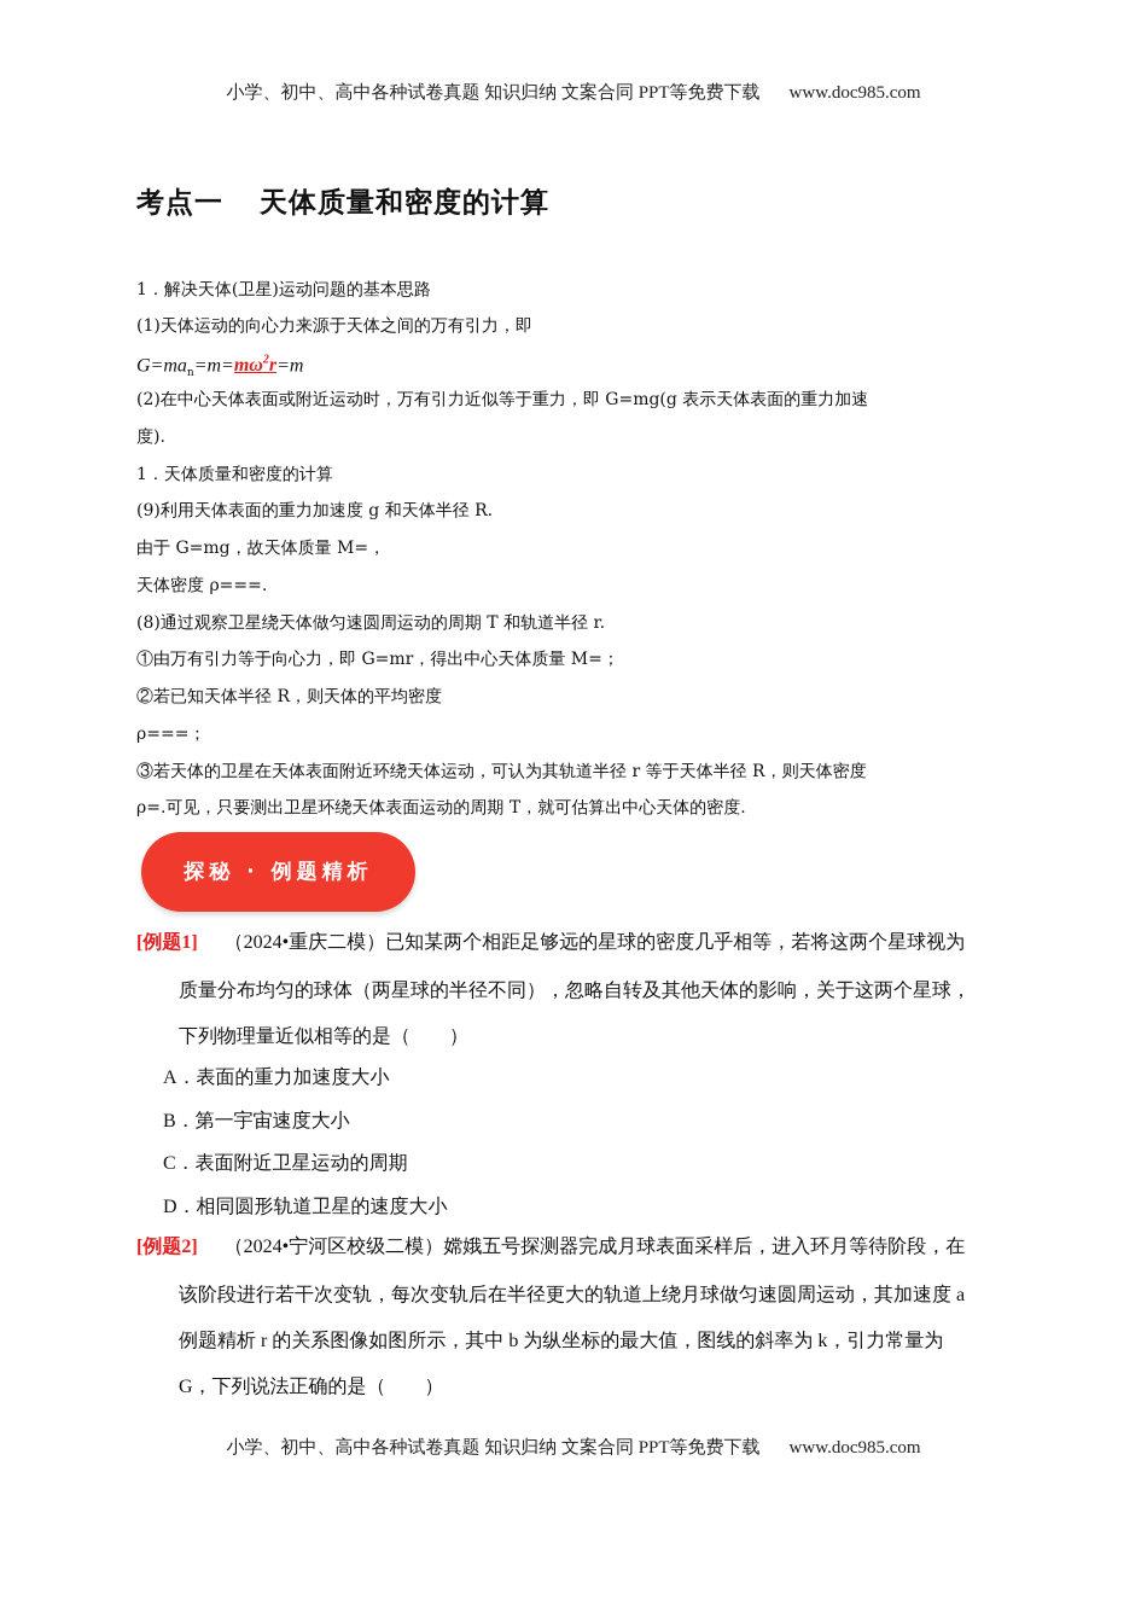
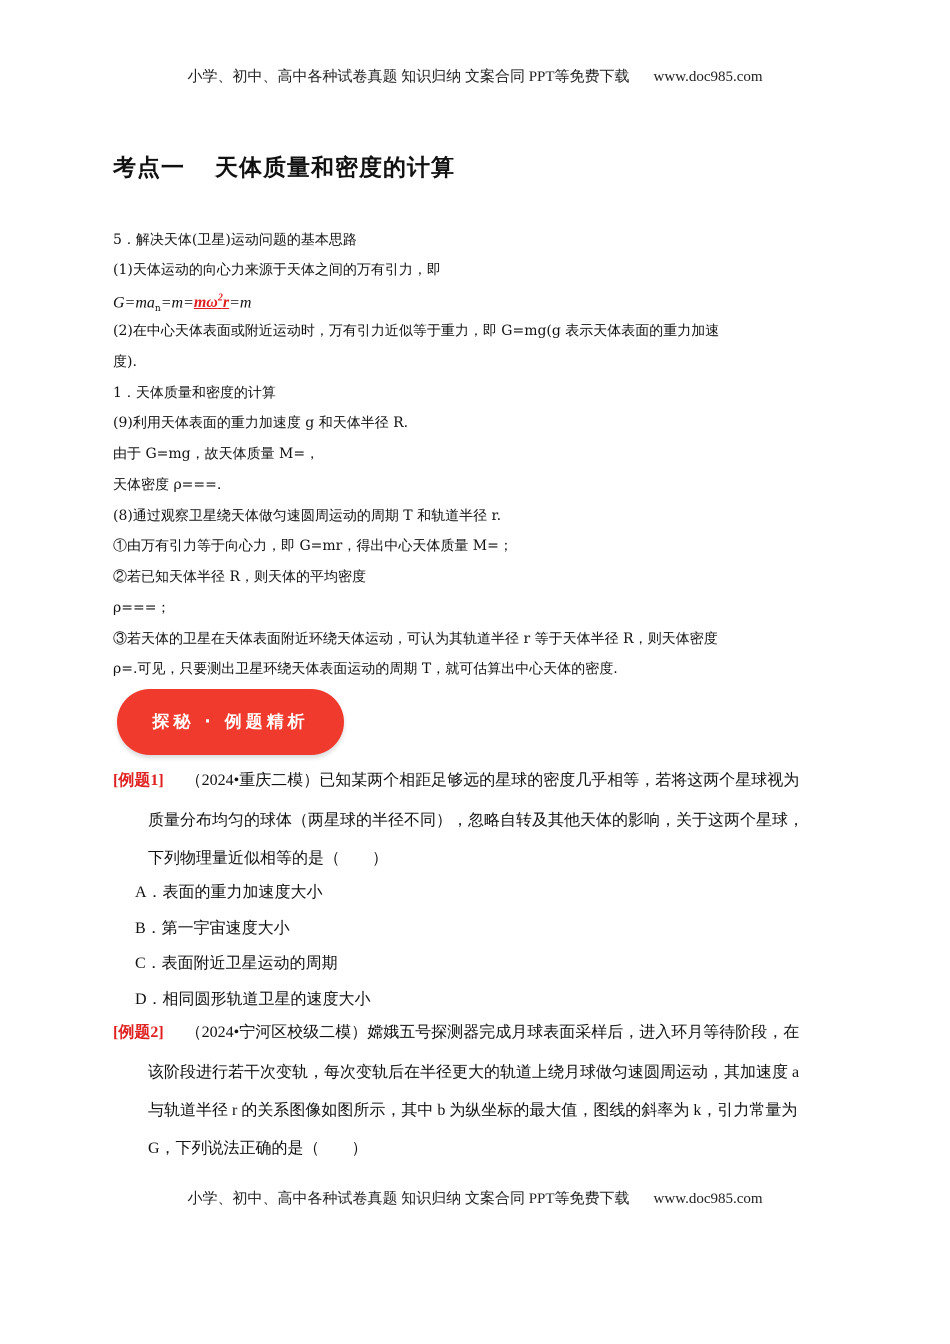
  小学、初中、高中各种试卷真题 知识归纳 文案合同 PPT等免费下载 www.doc985.com
  考点一 天体质量和密度的计算
- 1．解决天体(卫星)运动问题的基本思路
+ 5．解决天体(卫星)运动问题的基本思路
  (1)天体运动的向心力来源于天体之间的万有引力，即
  G=man=m=mω2r=m
  (2)在中心天体表面或附近运动时，万有引力近似等于重力，即 G=mg(g 表示天体表面的重力加速
  度).
  1．天体质量和密度的计算
  (9)利用天体表面的重力加速度 g 和天体半径 R.
  由于 G=mg，故天体质量 M=，
  天体密度 ρ===.
  (8)通过观察卫星绕天体做匀速圆周运动的周期 T 和轨道半径 r.
  ①由万有引力等于向心力，即 G=mr，得出中心天体质量 M=；
  ②若已知天体半径 R，则天体的平均密度
  ρ===；
  ③若天体的卫星在天体表面附近环绕天体运动，可认为其轨道半径 r 等于天体半径 R，则天体密度
  ρ=.可见，只要测出卫星环绕天体表面运动的周期 T，就可估算出中心天体的密度.
  探秘 · 例题精析
  [例题1] （2024•重庆二模）已知某两个相距足够远的星球的密度几乎相等，若将这两个星球视为
  质量分布均匀的球体（两星球的半径不同），忽略自转及其他天体的影响，关于这两个星球，
  下列物理量近似相等的是（ ）
  A．表面的重力加速度大小
  B．第一宇宙速度大小
  C．表面附近卫星运动的周期
  D．相同圆形轨道卫星的速度大小
  [例题2] （2024•宁河区校级二模）嫦娥五号探测器完成月球表面采样后，进入环月等待阶段，在
  该阶段进行若干次变轨，每次变轨后在半径更大的轨道上绕月球做匀速圆周运动，其加速度 a
- 例题精析 r 的关系图像如图所示，其中 b 为纵坐标的最大值，图线的斜率为 k，引力常量为
+ 与轨道半径 r 的关系图像如图所示，其中 b 为纵坐标的最大值，图线的斜率为 k，引力常量为
  G，下列说法正确的是（ ）
  小学、初中、高中各种试卷真题 知识归纳 文案合同 PPT等免费下载 www.doc985.com
